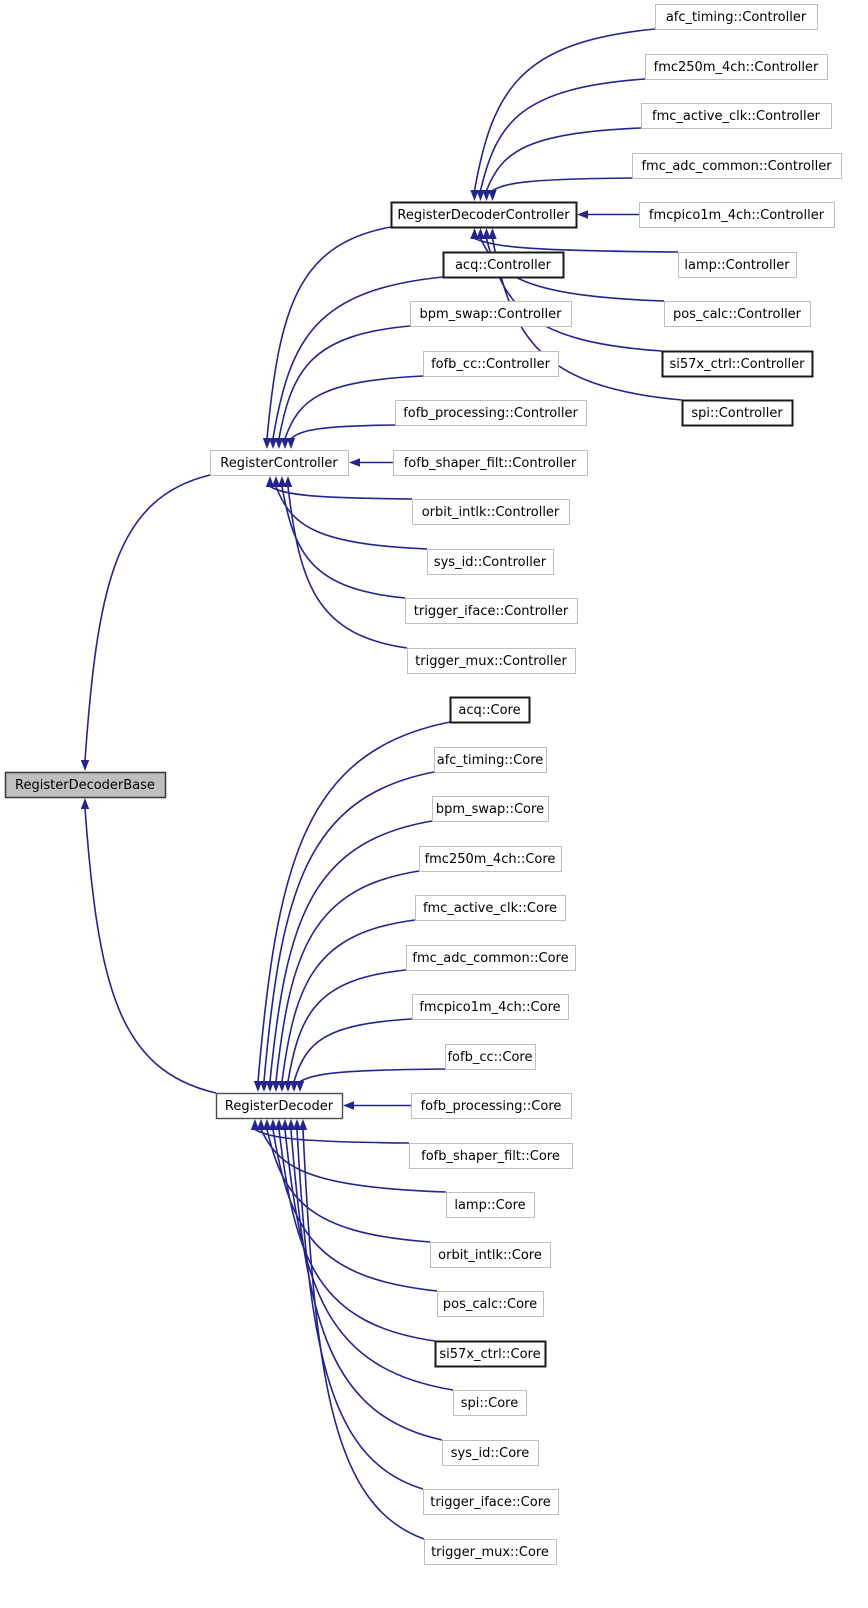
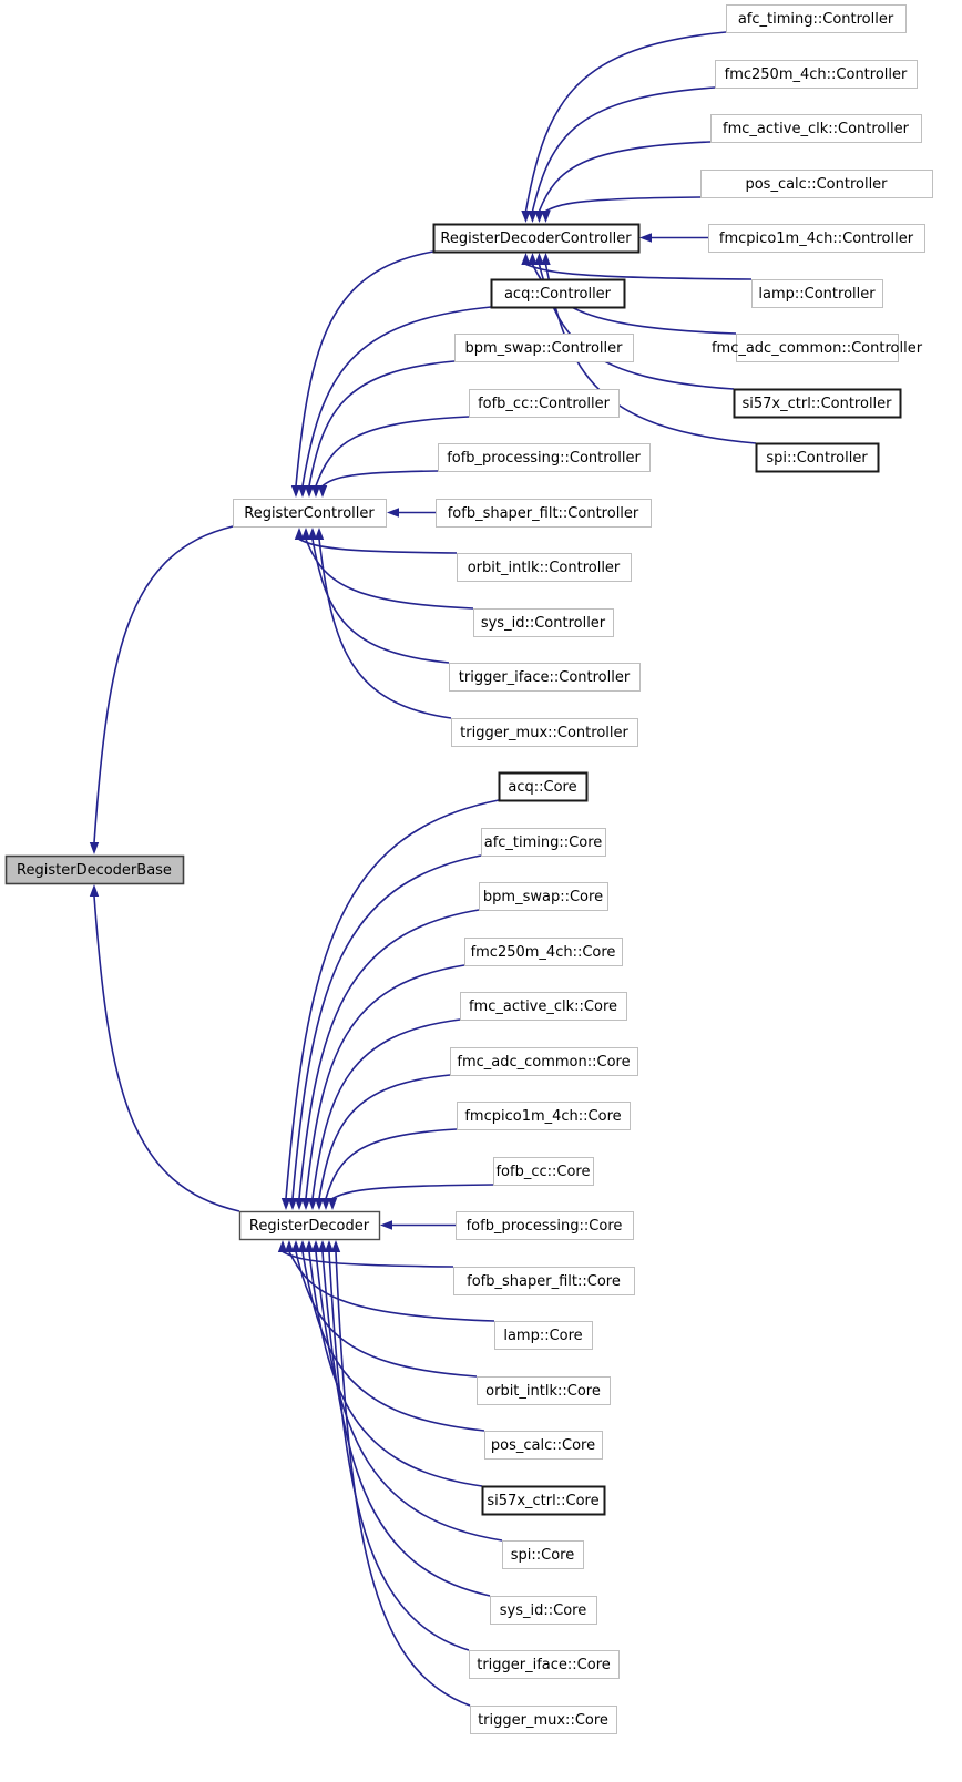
  RegisterDecoderBase
  RegisterDecoderController
  RegisterController
  RegisterDecoder
  afc_timing::Controller
  fmc250m_4ch::Controller
  fmc_active_clk::Controller
- fmc_adc_common::Controller
+ pos_calc::Controller
  fmcpico1m_4ch::Controller
  lamp::Controller
- pos_calc::Controller
+ fmc_adc_common::Controller
  si57x_ctrl::Controller
  spi::Controller
  acq::Controller
  bpm_swap::Controller
  fofb_cc::Controller
  fofb_processing::Controller
  fofb_shaper_filt::Controller
  orbit_intlk::Controller
  sys_id::Controller
  trigger_iface::Controller
  trigger_mux::Controller
  acq::Core
  afc_timing::Core
  bpm_swap::Core
  fmc250m_4ch::Core
  fmc_active_clk::Core
  fmc_adc_common::Core
  fmcpico1m_4ch::Core
  fofb_cc::Core
  fofb_processing::Core
  fofb_shaper_filt::Core
  lamp::Core
  orbit_intlk::Core
  pos_calc::Core
  si57x_ctrl::Core
  spi::Core
  sys_id::Core
  trigger_iface::Core
  trigger_mux::Core
